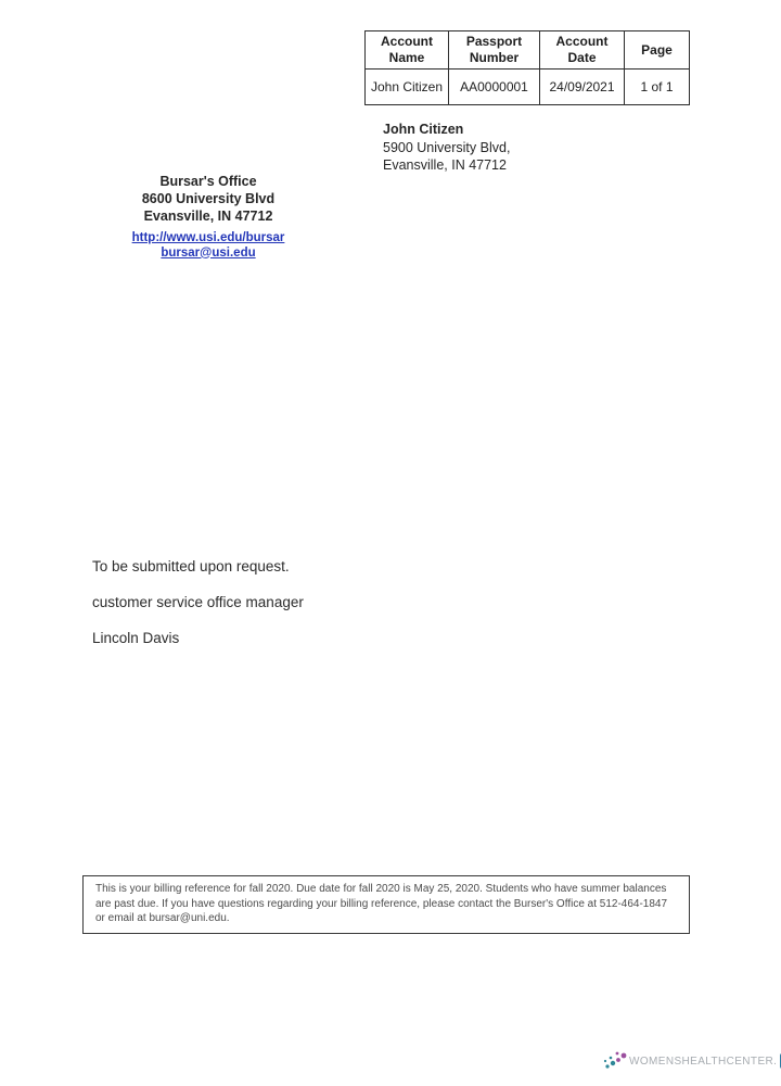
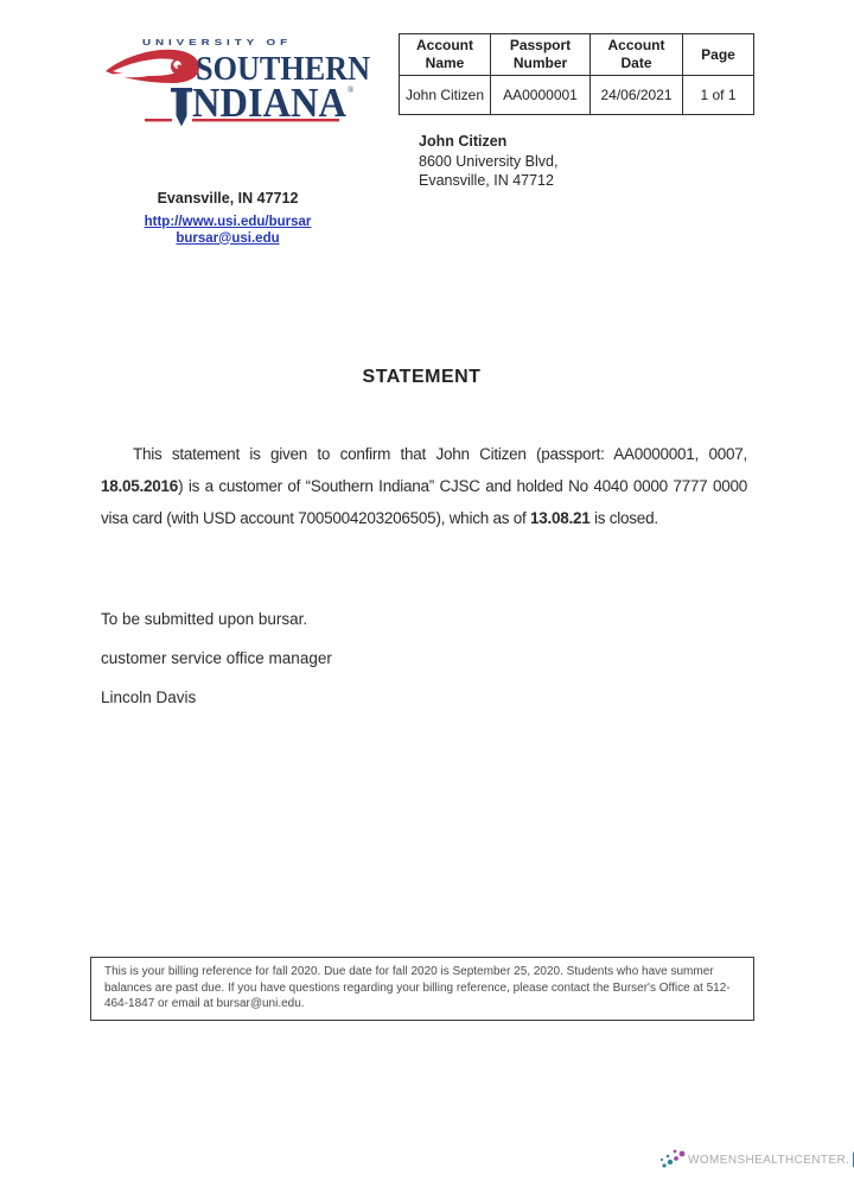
+ UNIVERSITY OF
+ SOUTHERN
+ NDIANA
+ ®
  Account Name	Passport Number	Account Date	Page
- John Citizen	AA0000001	24/09/2021	1 of 1
+ John Citizen	AA0000001	24/06/2021	1 of 1
  John Citizen
- 5900 University Blvd,
+ 8600 University Blvd,
  Evansville, IN 47712
- Bursar's Office
- 8600 University Blvd
  Evansville, IN 47712
  http://www.usi.edu/bursar
  bursar@usi.edu
+ STATEMENT
+ This statement is given to confirm that John Citizen (passport: AA0000001, 0007, 18.05.2016) is a customer of “Southern Indiana” CJSC and holded No 4040 0000 7777 0000 visa card (with USD account 7005004203206505), which as of 13.08.21 is closed.
- To be submitted upon request.
+ To be submitted upon bursar.
  customer service office manager
  Lincoln Davis
- This is your billing reference for fall 2020. Due date for fall 2020 is May 25, 2020. Students who have summer balances are past due. If you have questions regarding your billing reference, please contact the Burser's Office at 512-464-1847 or email at bursar@uni.edu.
+ This is your billing reference for fall 2020. Due date for fall 2020 is September 25, 2020. Students who have summer balances are past due. If you have questions regarding your billing reference, please contact the Burser's Office at 512-464-1847 or email at bursar@uni.edu.
  WOMENSHEALTHCENTER.
